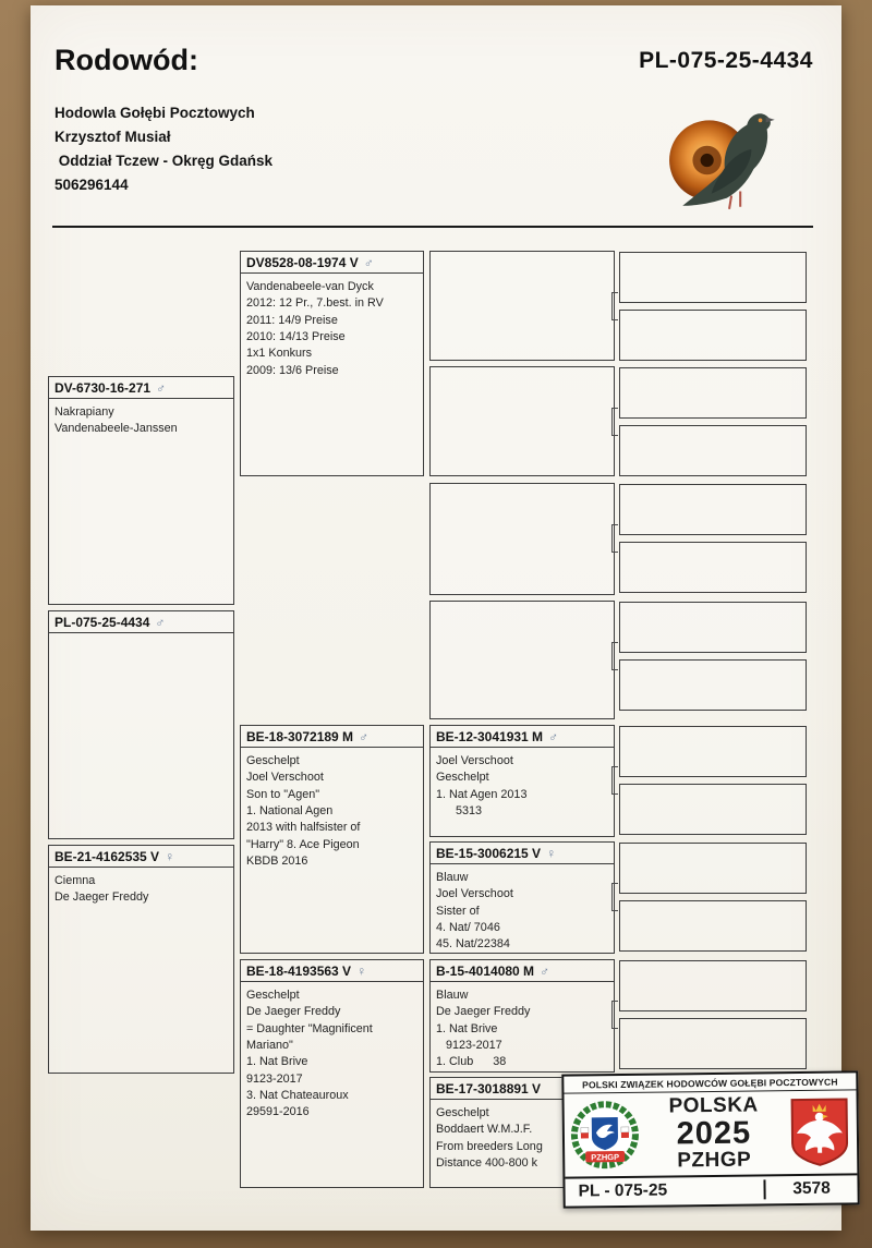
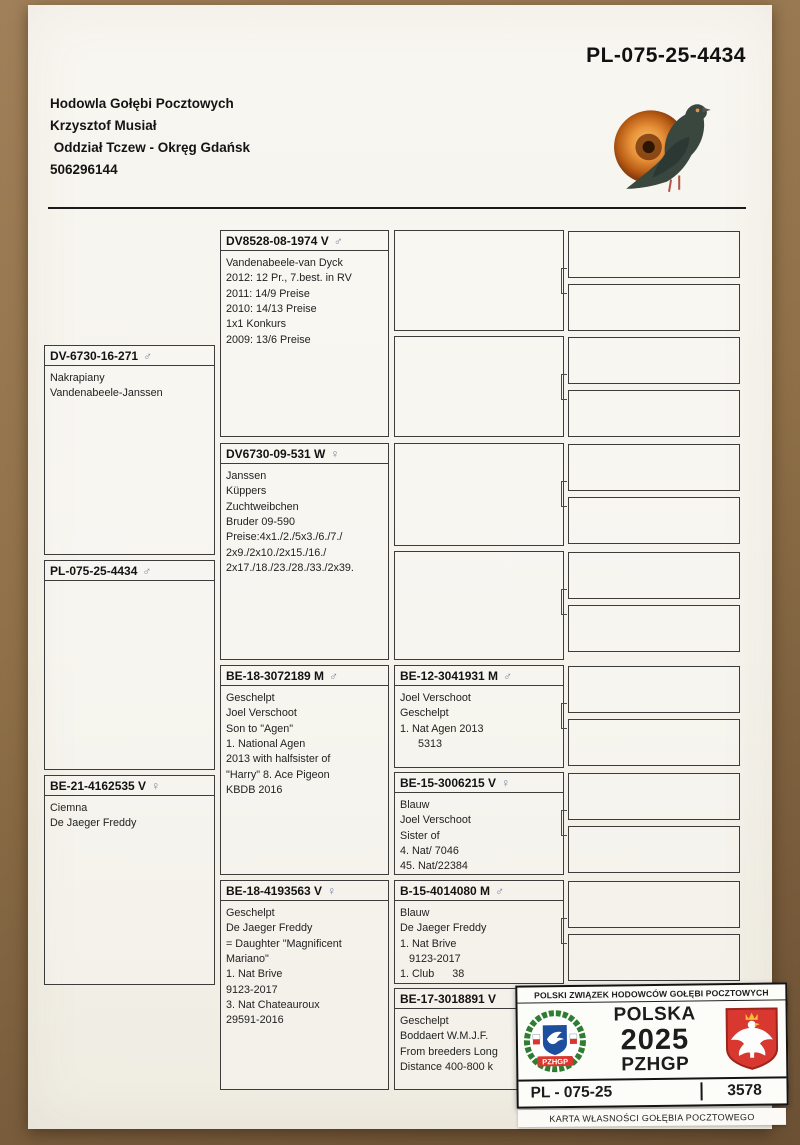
- Rodowód:
  PL-075-25-4434
  Hodowla Gołębi Pocztowych
  Krzysztof Musiał
  Oddział Tczew - Okręg Gdańsk
  506296144
  DV-6730-16-271 ♂
  Nakrapiany
  Vandenabeele-Janssen
  PL-075-25-4434 ♂
  BE-21-4162535 V ♀
  Ciemna
  De Jaeger Freddy
  DV8528-08-1974 V ♂
  Vandenabeele-van Dyck
  2012: 12 Pr., 7.best. in RV
  2011: 14/9 Preise
  2010: 14/13 Preise
  1x1 Konkurs
  2009: 13/6 Preise
+ DV6730-09-531 W ♀
+ Janssen
+ Küppers
+ Zuchtweibchen
+ Bruder 09-590
+ Preise:4x1./2./5x3./6./7./
+ 2x9./2x10./2x15./16./
+ 2x17./18./23./28./33./2x39.
  BE-18-3072189 M ♂
  Geschelpt
  Joel Verschoot
  Son to "Agen"
  1. National Agen
  2013 with halfsister of
  "Harry" 8. Ace Pigeon
  KBDB 2016
  BE-18-4193563 V ♀
  Geschelpt
  De Jaeger Freddy
  = Daughter "Magnificent
  Mariano"
  1. Nat Brive
  9123-2017
  3. Nat Chateauroux
  29591-2016
  BE-12-3041931 M ♂
  Joel Verschoot
  Geschelpt
  1. Nat Agen 2013
  5313
  BE-15-3006215 V ♀
  Blauw
  Joel Verschoot
  Sister of
  4. Nat/ 7046
  45. Nat/22384
  B-15-4014080 M ♂
  Blauw
  De Jaeger Freddy
  1. Nat Brive
  9123-2017
  1. Club 38
  BE-17-3018891 V
  Geschelpt
  Boddaert W.M.J.F.
  From breeders Long
  Distance 400-800 k
  POLSKI ZWIĄZEK HODOWCÓW GOŁĘBI POCZTOWYCH
  PZHGP
  POLSKA
  2025
  PZHGP
  PL - 075-25
  3578
+ KARTA WŁASNOŚCI GOŁĘBIA POCZTOWEGO
